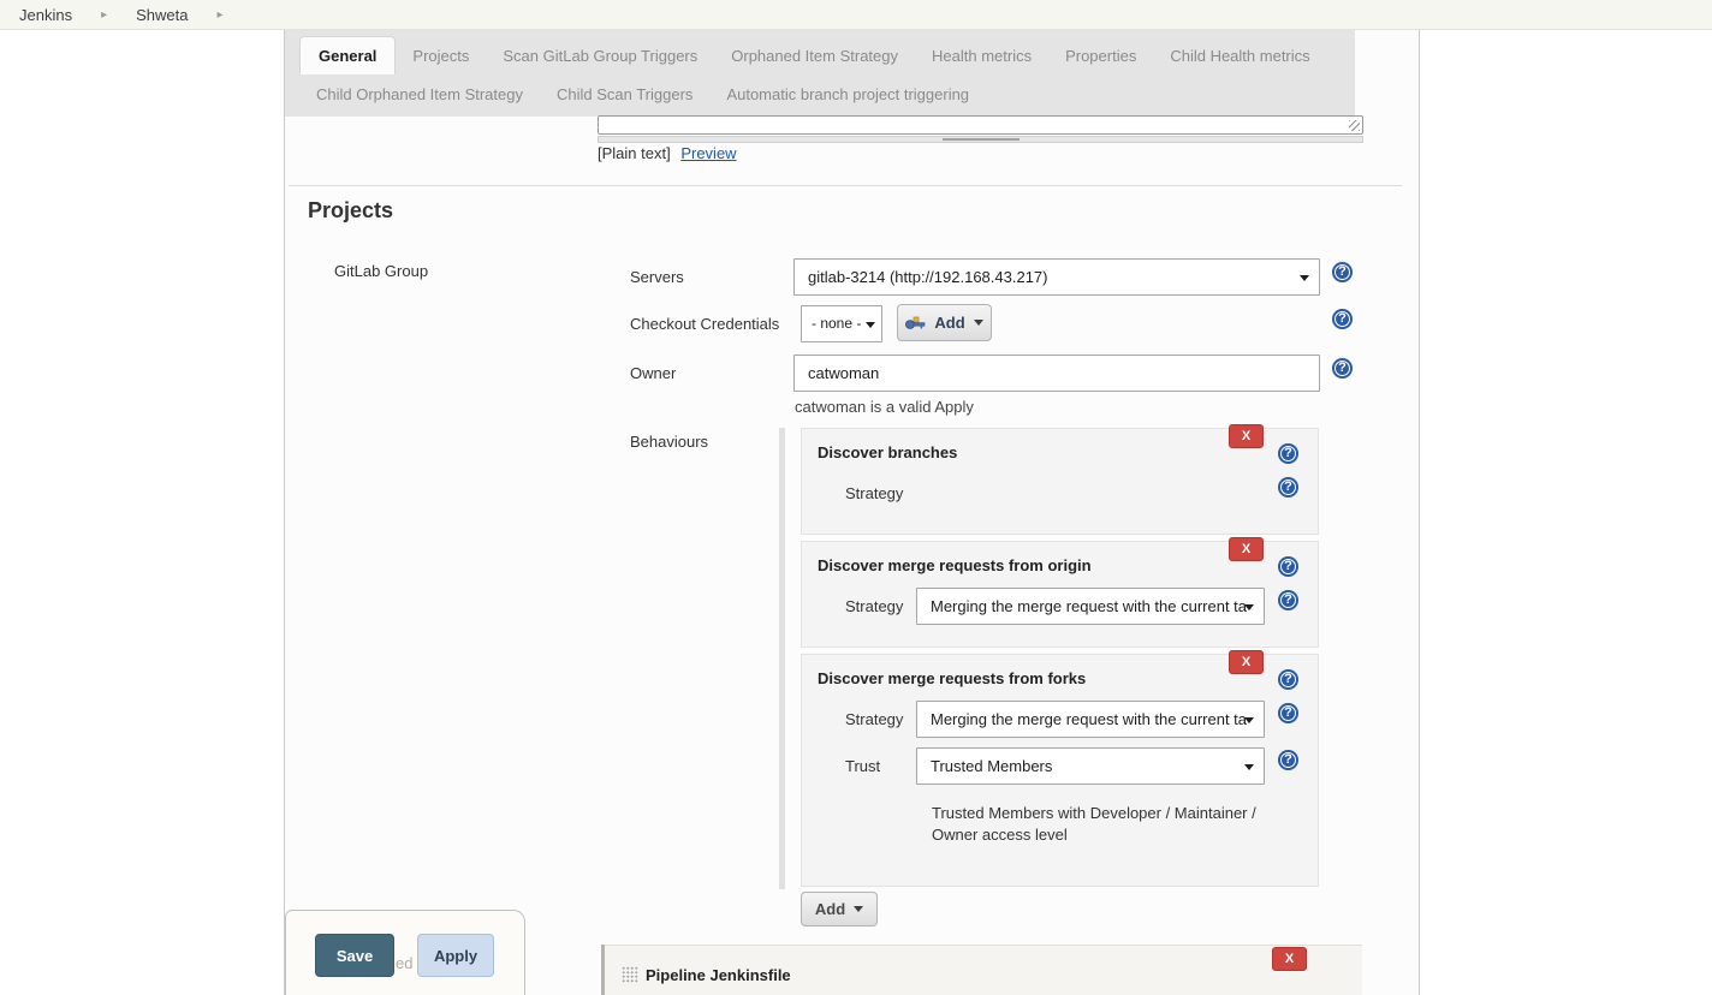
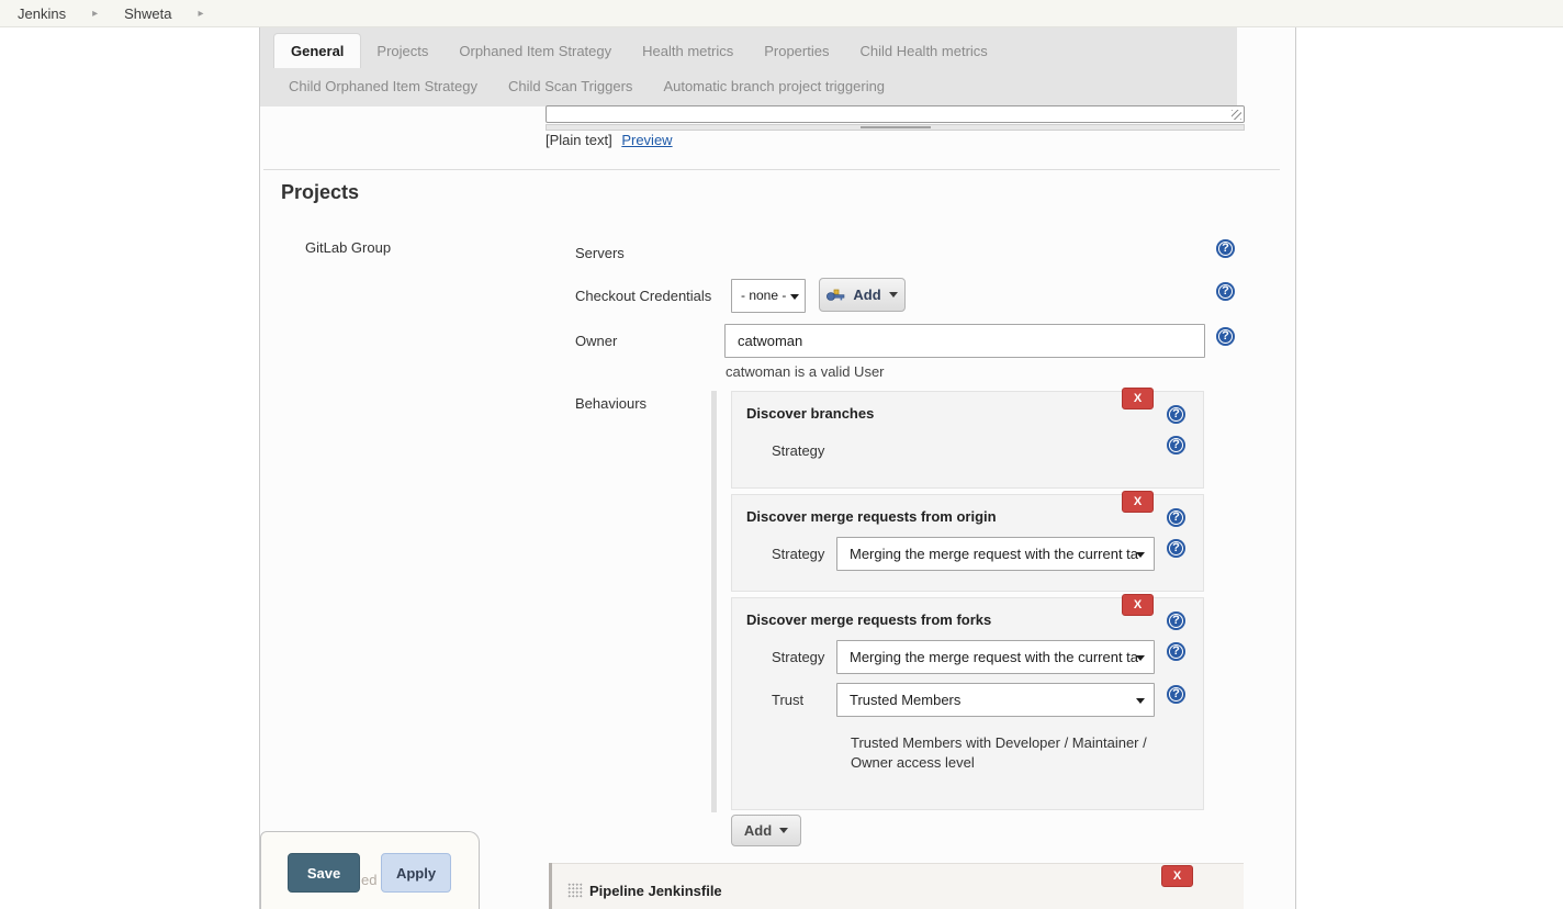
  Jenkins
  ▸
  Shweta
  ▸
  General
  Projects
- Scan GitLab Group Triggers
  Orphaned Item Strategy
  Health metrics
  Properties
  Child Health metrics
  Child Orphaned Item Strategy
  Child Scan Triggers
  Automatic branch project triggering
  [Plain text] Preview
  Projects
  GitLab Group
  Servers
- gitlab-3214 (http://192.168.43.217)
  ?
  Checkout Credentials
  - none -
  Add
  ?
  Owner
  catwoman
  ?
- catwoman is a valid Apply
+ catwoman is a valid User
  Behaviours
  Discover branches
  X
  ?
  Strategy
  ?
  Discover merge requests from origin
  X
  ?
  Strategy
  Merging the merge request with the current ta
  ?
  Discover merge requests from forks
  X
  ?
  Strategy
  Merging the merge request with the current ta
  ?
  Trust
  Trusted Members
  ?
  Trusted Members with Developer / Maintainer / Owner access level
  Add
  Pipeline Jenkinsfile
  X
  ed
  Save
  Apply
